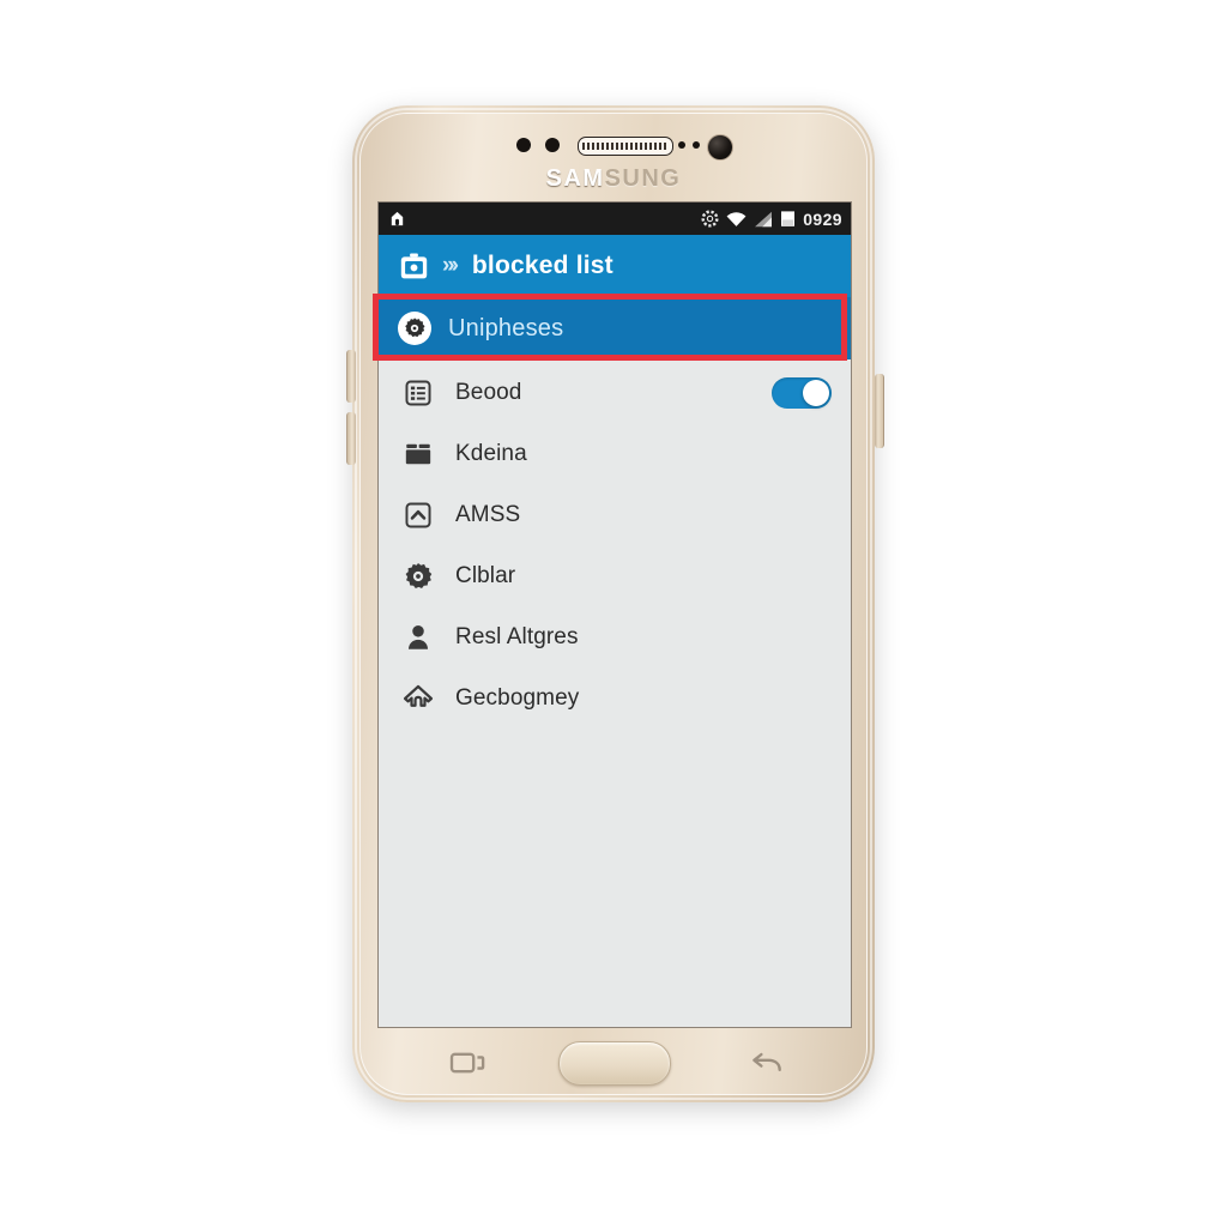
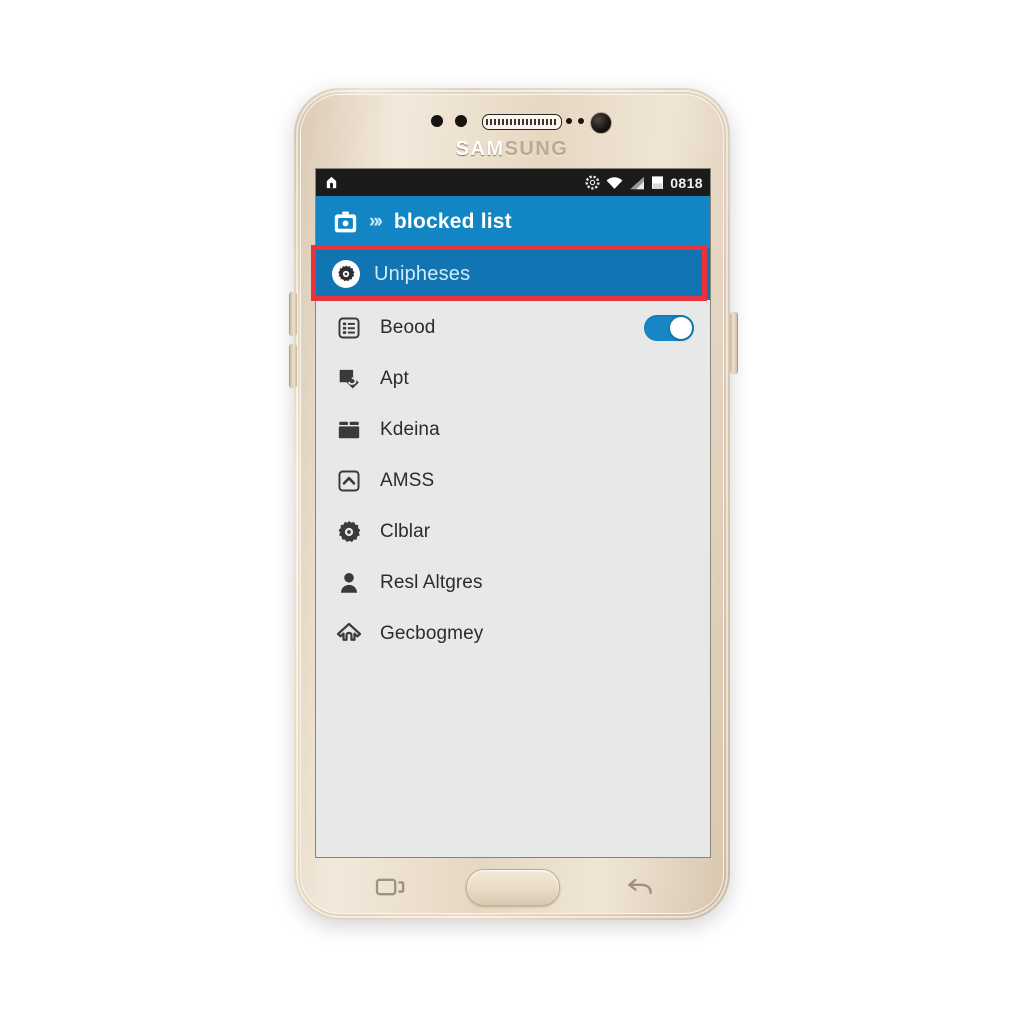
  SAMSUNG
- 0929
+ 0818
  »›
  blocked list
  Unipheses
  Beood
+ Apt
  Kdeina
  AMSS
  Clblar
  Resl Altgres
  Gecbogmey
